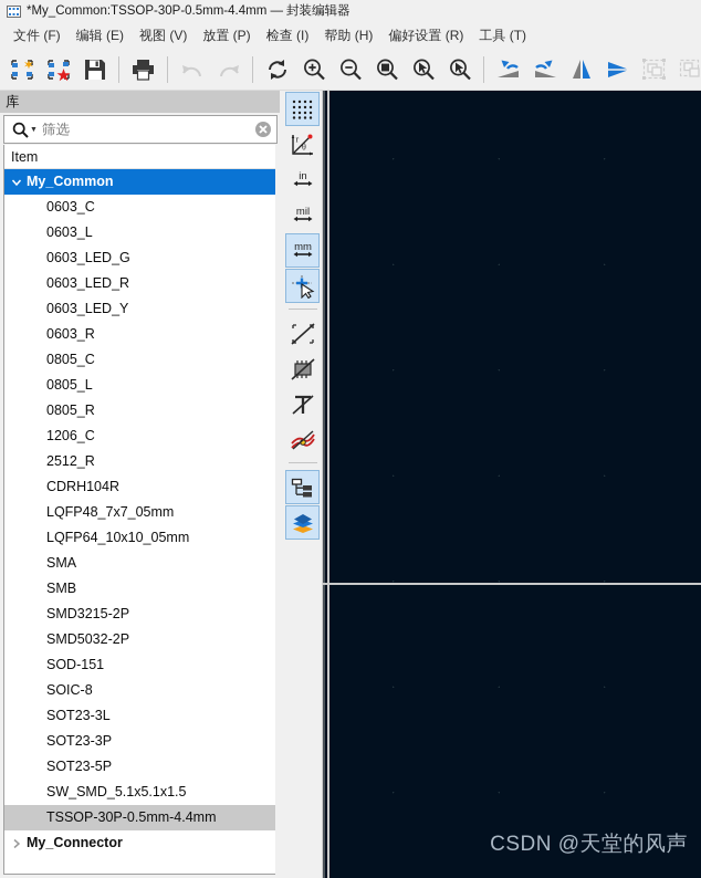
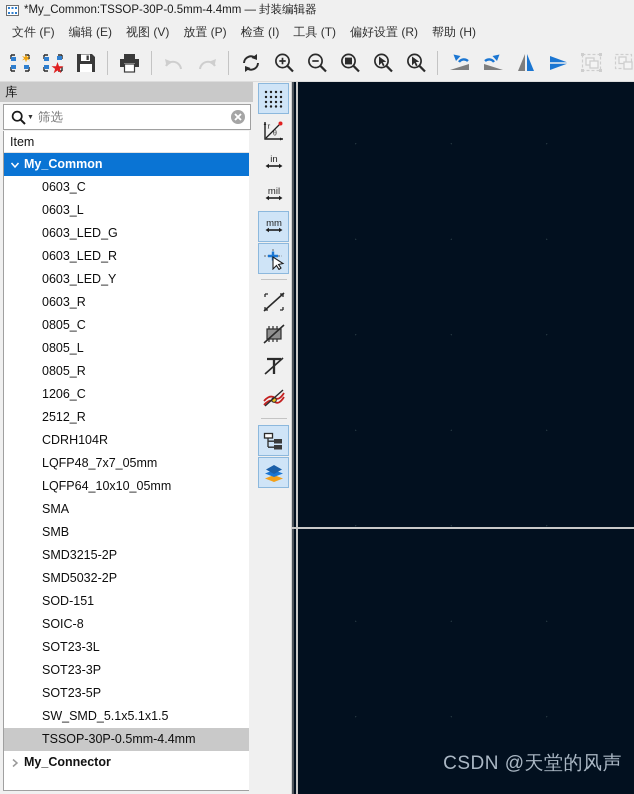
  *My_Common:TSSOP-30P-0.5mm-4.4mm — 封装编辑器
  文件 (F)
  编辑 (E)
  视图 (V)
  放置 (P)
  检查 (I)
- 帮助 (H)
+ 工具 (T)
  偏好设置 (R)
- 工具 (T)
+ 帮助 (H)
  库
  筛选
  Item
  My_Common
  0603_C
  0603_L
  0603_LED_G
  0603_LED_R
  0603_LED_Y
  0603_R
  0805_C
  0805_L
  0805_R
  1206_C
  2512_R
  CDRH104R
  LQFP48_7x7_05mm
  LQFP64_10x10_05mm
  SMA
  SMB
  SMD3215-2P
  SMD5032-2P
  SOD-151
  SOIC-8
  SOT23-3L
  SOT23-3P
  SOT23-5P
  SW_SMD_5.1x5.1x1.5
  TSSOP-30P-0.5mm-4.4mm
  My_Connector
  r
  θ
  in
  mil
  mm
  CSDN @天堂的风声
